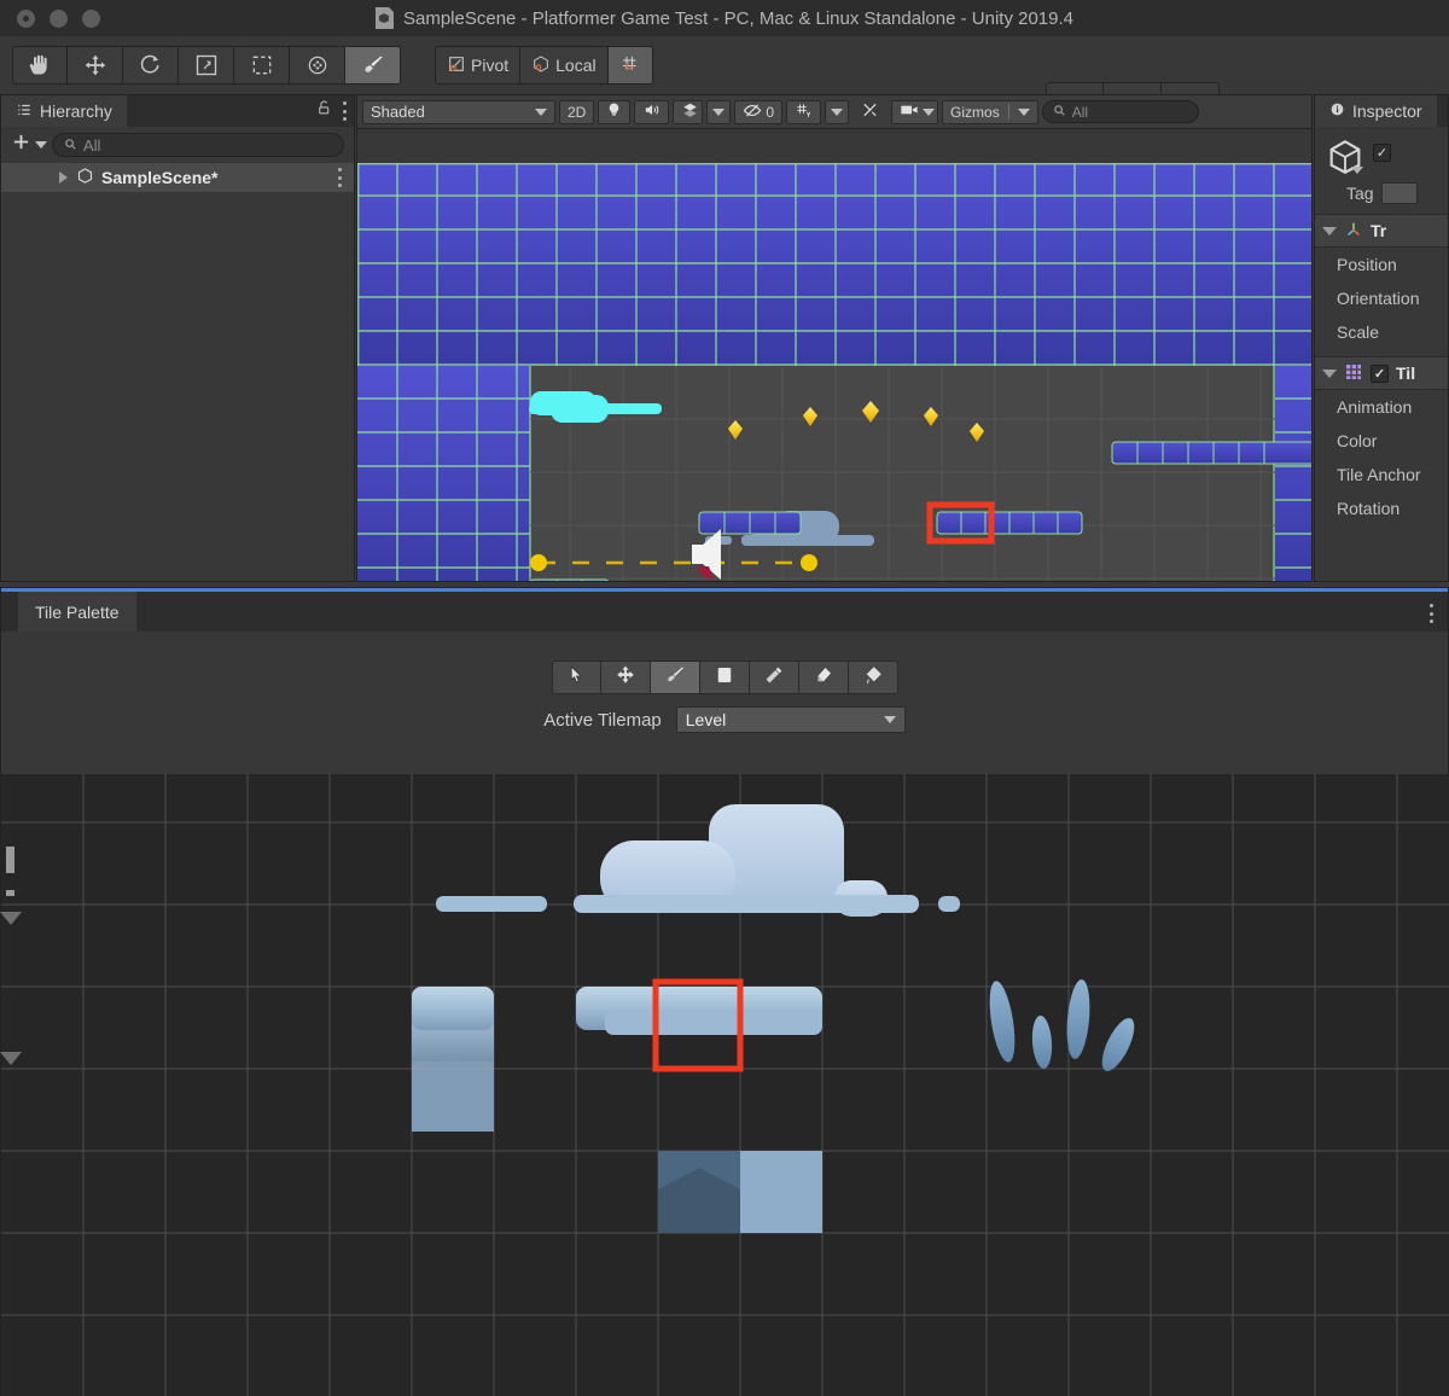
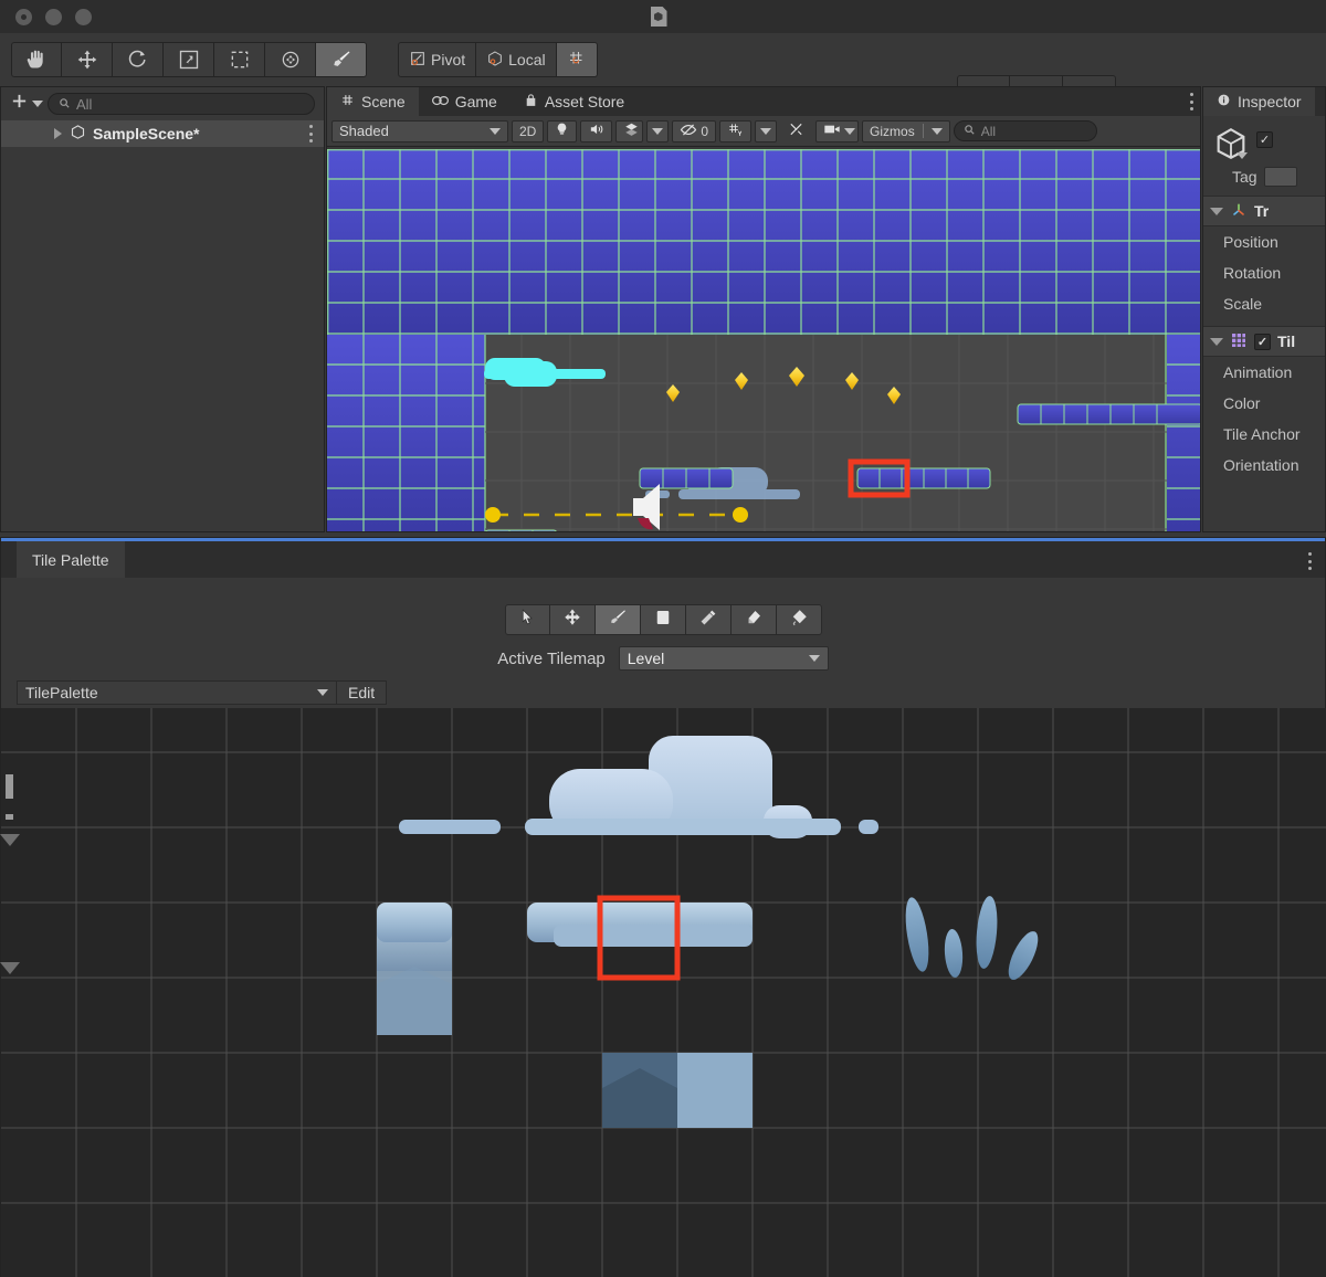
- SampleScene - Platformer Game Test - PC, Mac & Linux Standalone - Unity 2019.4
  Pivot
  Local
- Hierarchy
  All
  SampleScene*
+ Scene
+ Game
+ Asset Store
  Shaded
  2D
  0
  Gizmos
  All
  Inspector
  ✓
  Tag
  Tr
  Position
- Orientation
+ Rotation
  Scale
  ✓
  Til
  Animation
  Color
  Tile Anchor
- Rotation
+ Orientation
  Tile Palette
  Active Tilemap
  Level
+ TilePalette
+ Edit
